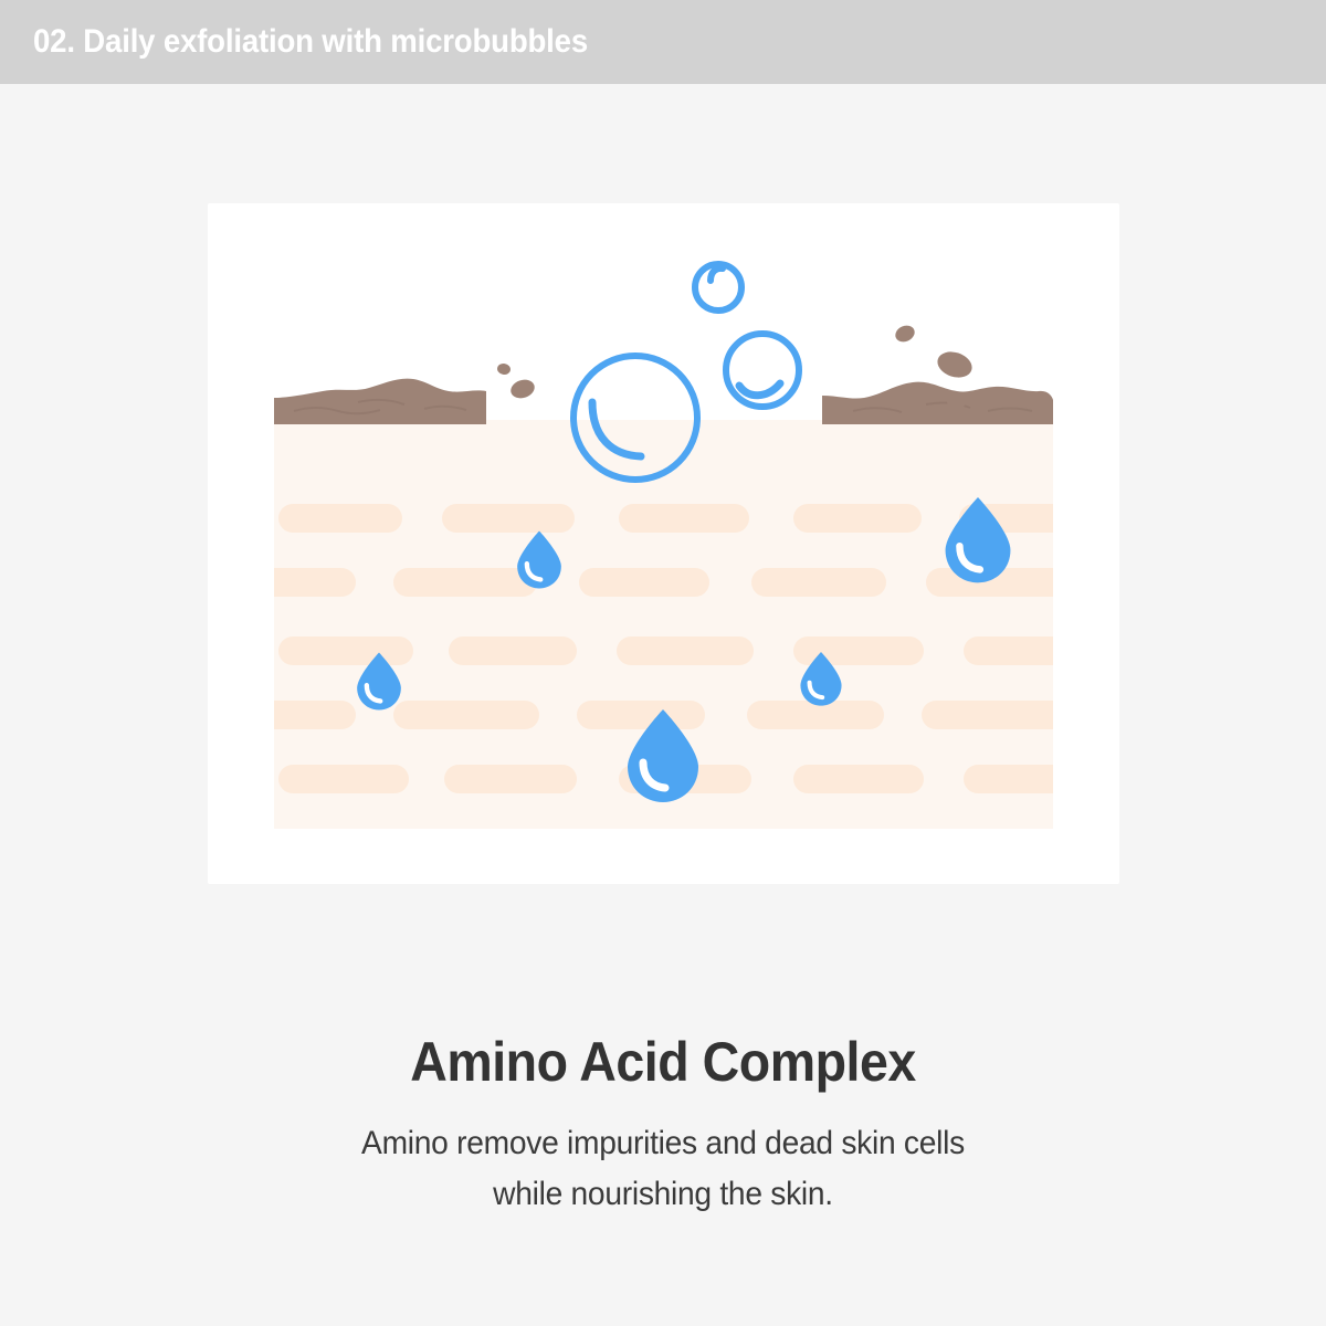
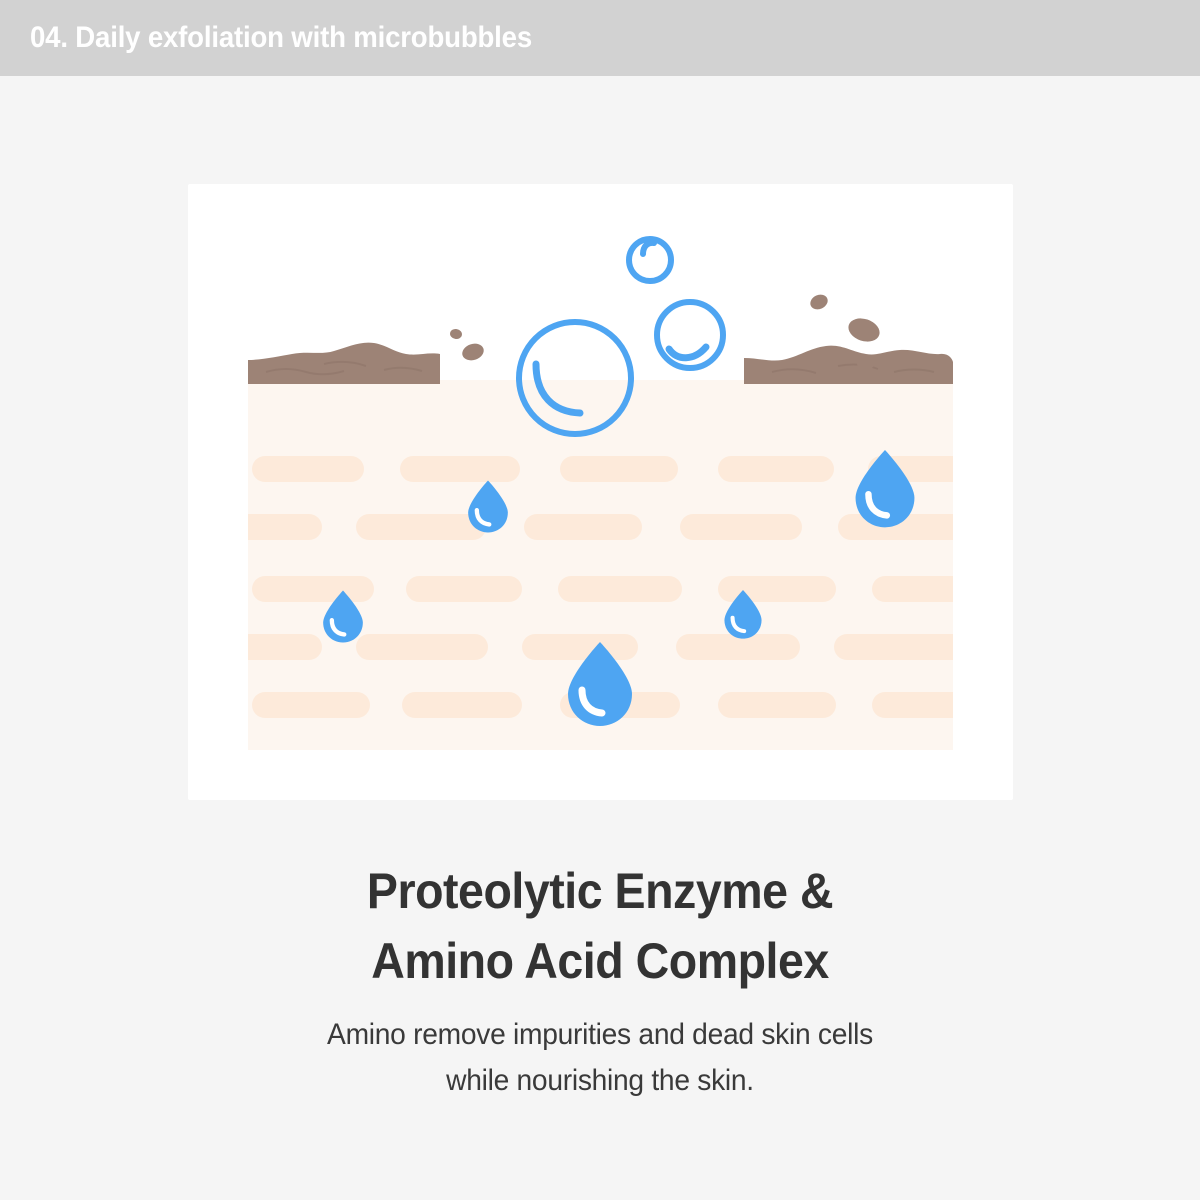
- 02. Daily exfoliation with microbubbles
+ 04. Daily exfoliation with microbubbles
+ Proteolytic Enzyme &
  Amino Acid Complex
  Amino remove impurities and dead skin cells
  while nourishing the skin.
